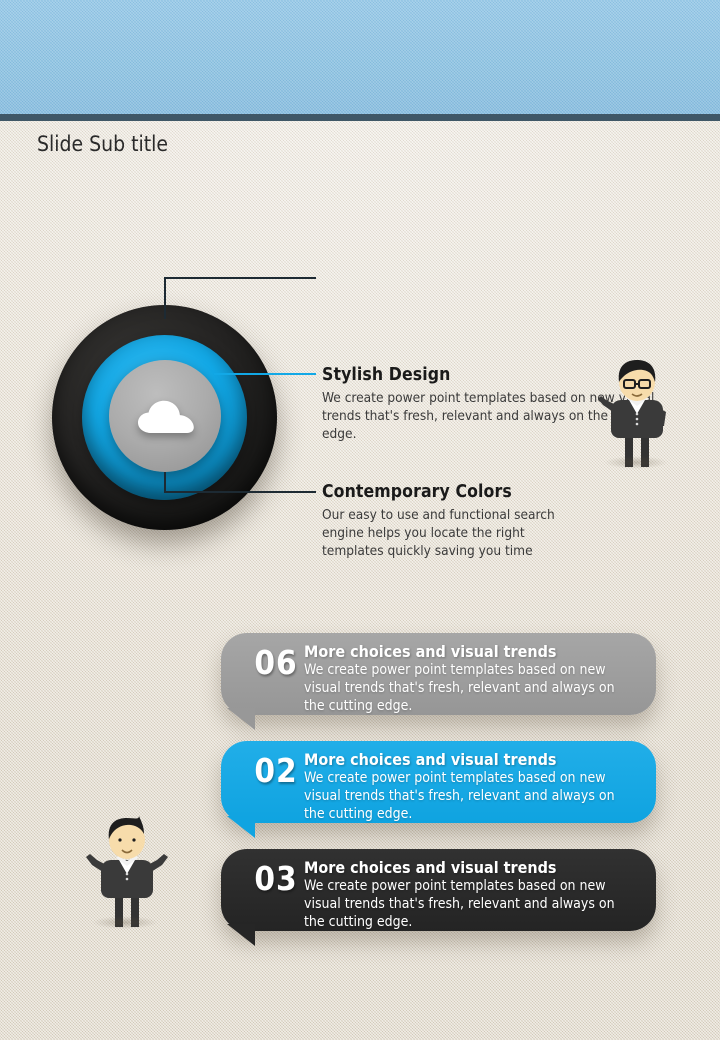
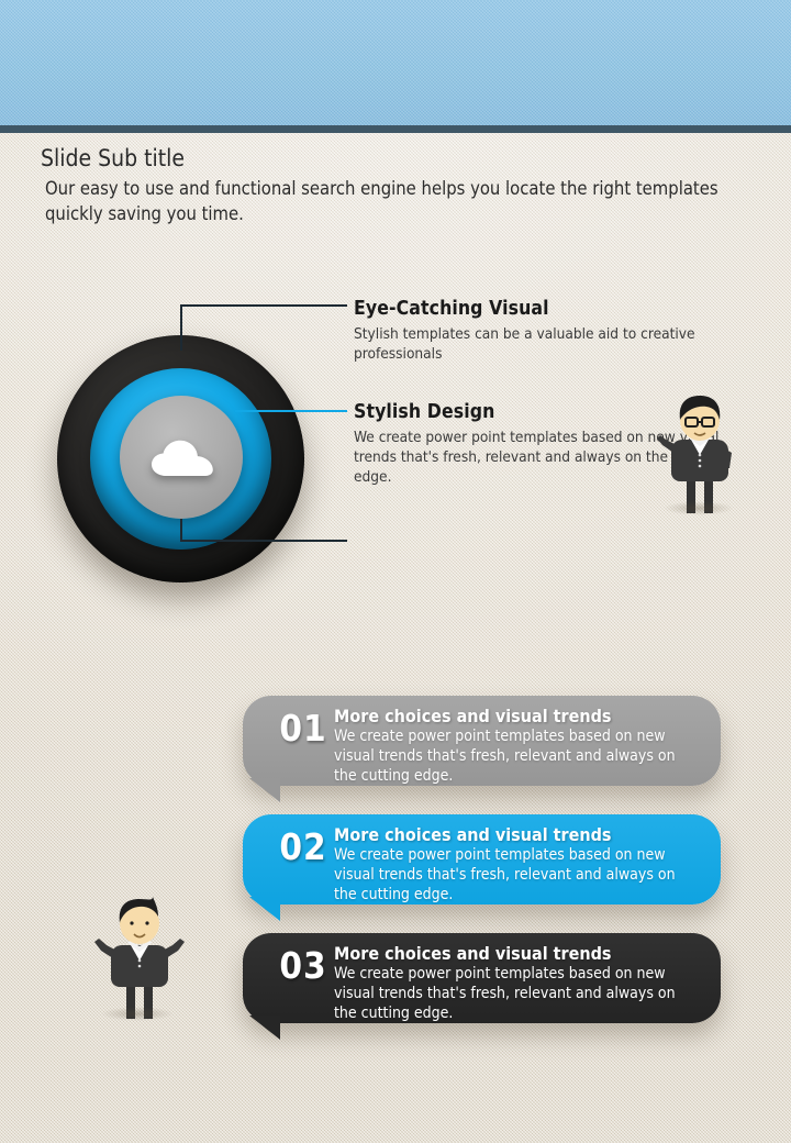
  Slide Sub title
+ Our easy to use and functional search engine helps you locate the right templates quickly saving you time.
+ Eye-Catching Visual
+ Stylish templates can be a valuable aid to creative professionals
  Stylish Design
  We create power point templates based on nw vl trends that's fresh, relevant and always on the edge.
- Contemporary Colors
- Our easy to use and functional search engine helps you locate the right templates quickly saving you time
- 06
+ 01
  More choices and visual trends
  We create power point templates based on new visual trends that's fresh, relevant and always on the cutting edge.
  02
  More choices and visual trends
  We create power point templates based on new visual trends that's fresh, relevant and always on the cutting edge.
  03
  More choices and visual trends
  We create power point templates based on new visual trends that's fresh, relevant and always on the cutting edge.
